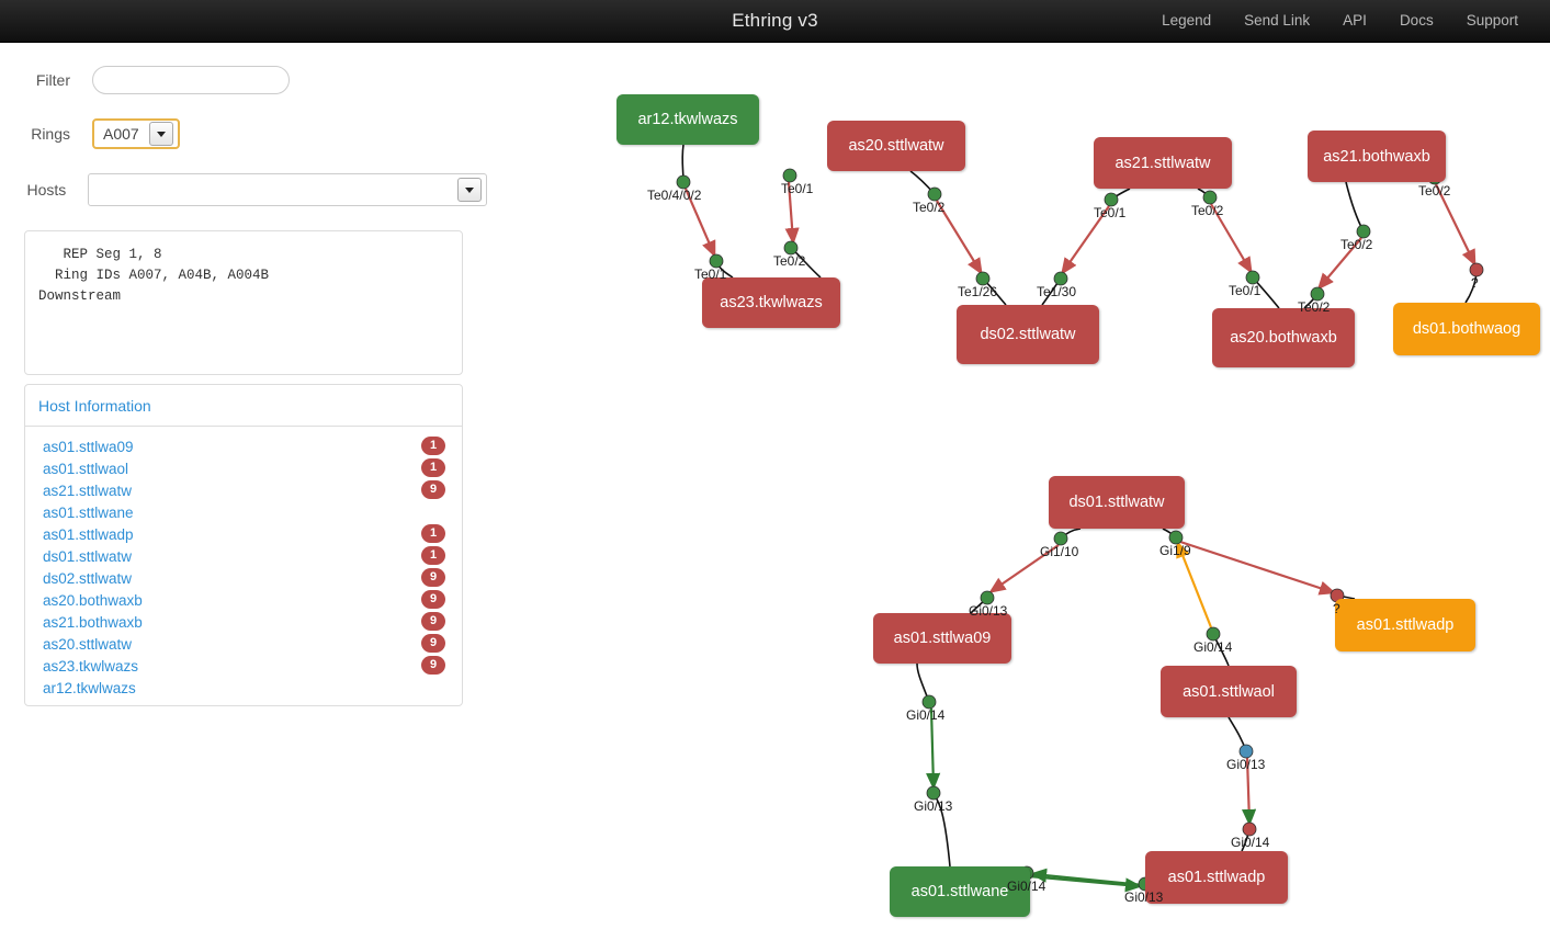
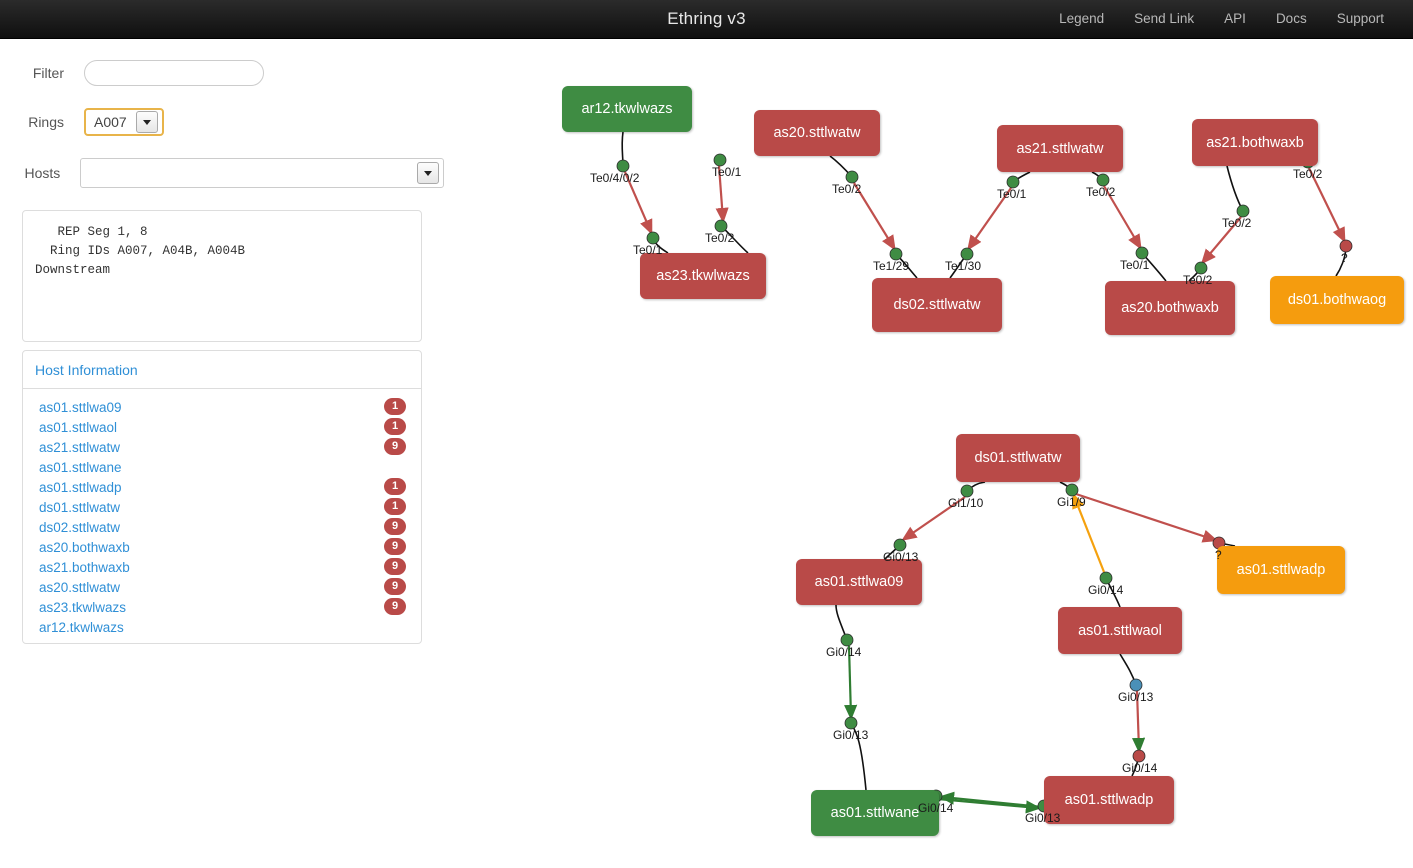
  Ethring v3
  Legend
  Send Link
  API
  Docs
  Support
  Filter
  Rings
  A007
  Hosts
  REP Seg 1, 8
  Ring IDs A007, A04B, A004B
  Downstream
  Host Information
  as01.sttlwa09
  1
  as01.sttlwaol
  1
  as21.sttlwatw
  9
  as01.sttlwane
  as01.sttlwadp
  1
  ds01.sttlwatw
  1
  ds02.sttlwatw
  9
  as20.bothwaxb
  9
  as21.bothwaxb
  9
  as20.sttlwatw
  9
  as23.tkwlwazs
  9
  ar12.tkwlwazs
  ar12.tkwlwazs
  as23.tkwlwazs
  as20.sttlwatw
  ds02.sttlwatw
  as21.sttlwatw
  as20.bothwaxb
  as21.bothwaxb
  ds01.bothwaog
  ds01.sttlwatw
  as01.sttlwa09
  as01.sttlwane
  as01.sttlwadp
  as01.sttlwaol
  as01.sttlwadp
  Te0/4/0/2
  Te0/1
  Te0/1
  Te0/2
  Te0/2
- Te1/26
+ Te1/29
  Te1/30
  Te0/1
  Te0/2
  Te0/1
  Te0/2
  Te0/2
  Te0/2
  ?
  Gi1/10
  Gi1/9
  Gi0/13
  Gi0/14
  Gi0/13
  Gi0/14
  Gi0/13
  Gi0/14
  Gi0/13
  Gi0/14
  ?
